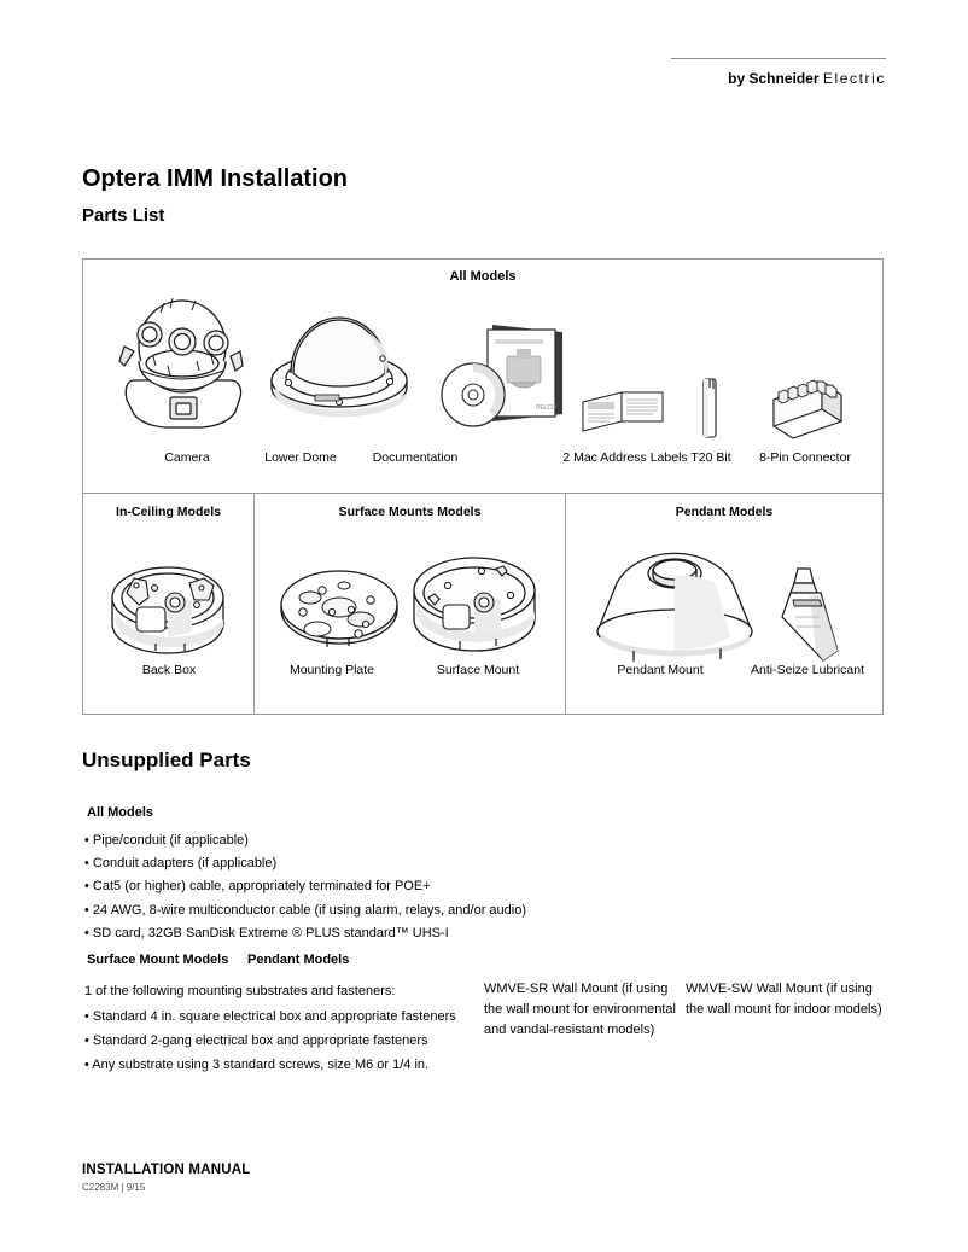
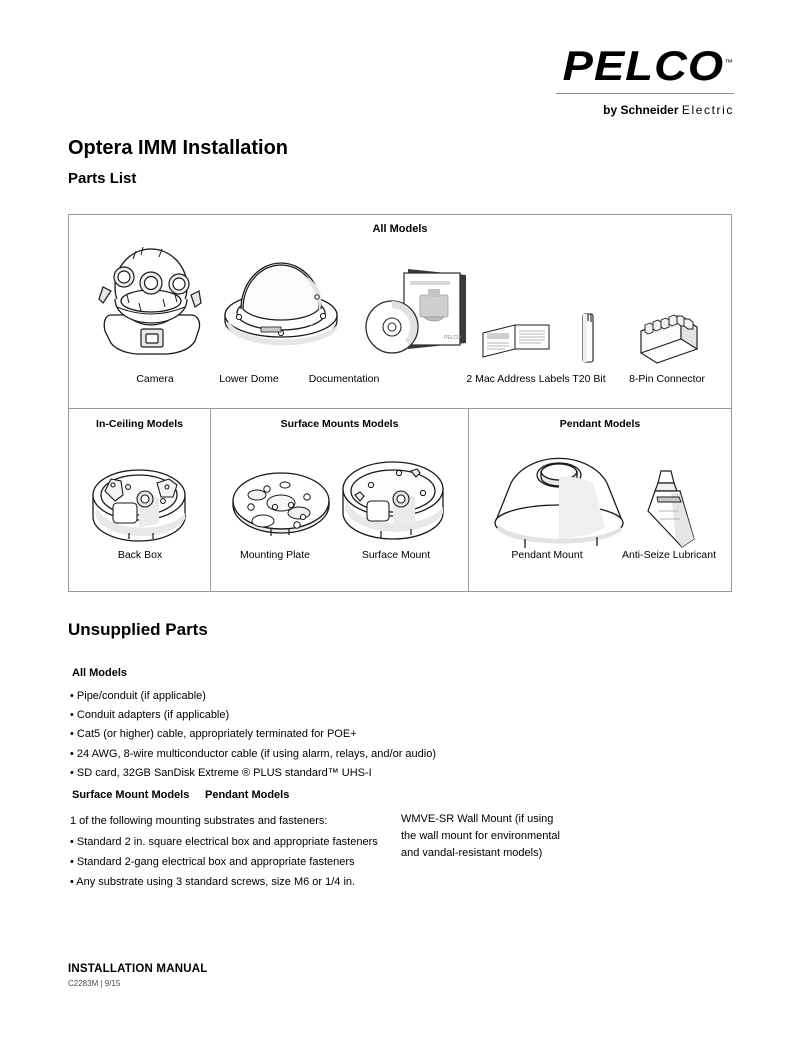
+ PELCO™
  by Schneider Electric
  Optera IMM Installation
  Parts List
  All Models
  Camera
  Lower Dome
  Documentation
  2 Mac Address Labels
  T20 Bit
  8-Pin Connector
  In-Ceiling Models
  Back Box
  Surface Mounts Models
  Mounting Plate
  Surface Mount
  Pendant Models
  Pendant Mount
  Anti-Seize Lubricant
  Unsupplied Parts
  All Models
  • Pipe/conduit (if applicable)
  • Conduit adapters (if applicable)
  • Cat5 (or higher) cable, appropriately terminated for POE+
  • 24 AWG, 8-wire multiconductor cable (if using alarm, relays, and/or audio)
  • SD card, 32GB SanDisk Extreme ® PLUS standard™ UHS-I
  Surface Mount Models
  Pendant Models
  1 of the following mounting substrates and fasteners:
- • Standard 4 in. square electrical box and appropriate fasteners
+ • Standard 2 in. square electrical box and appropriate fasteners
  • Standard 2-gang electrical box and appropriate fasteners
  • Any substrate using 3 standard screws, size M6 or 1/4 in.
  WMVE-SR Wall Mount (if using the wall mount for environmental and vandal-resistant models)
- WMVE-SW Wall Mount (if using the wall mount for indoor models)
  INSTALLATION MANUAL
  C2283M | 9/15
